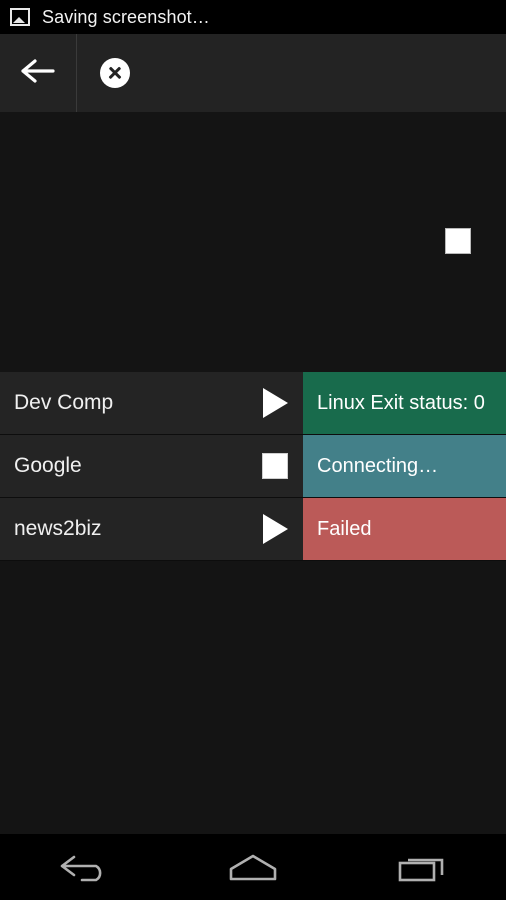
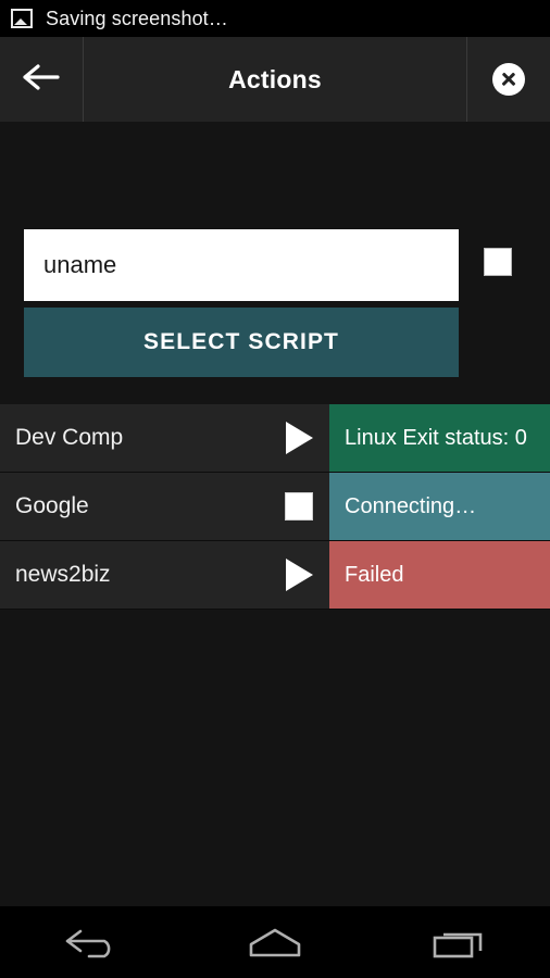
  Saving screenshot…
+ Actions
+ uname
+ SELECT SCRIPT
  Dev Comp
  Linux Exit status: 0
  Google
  Connecting…
  news2biz
  Failed
